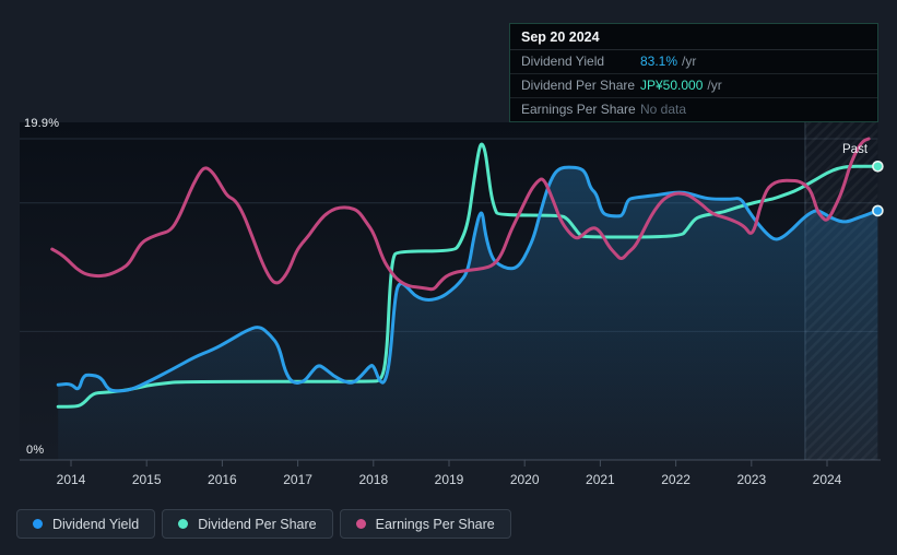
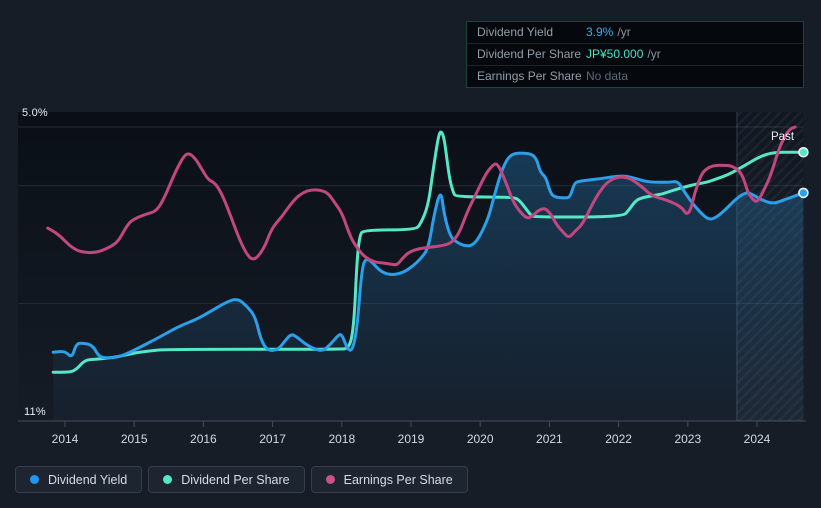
- 19.9%
+ 5.0%
- 0%
+ 11%
  Past
  2014
  2015
  2016
  2017
  2018
  2019
  2020
  2021
  2022
  2023
  2024
- Sep 20 2024
  Dividend Yield
- 83.1%
+ 3.9%
  /yr
  Dividend Per Share
  JP¥50.000
  /yr
  Earnings Per Share
  No data
  Dividend Yield
  Dividend Per Share
  Earnings Per Share
